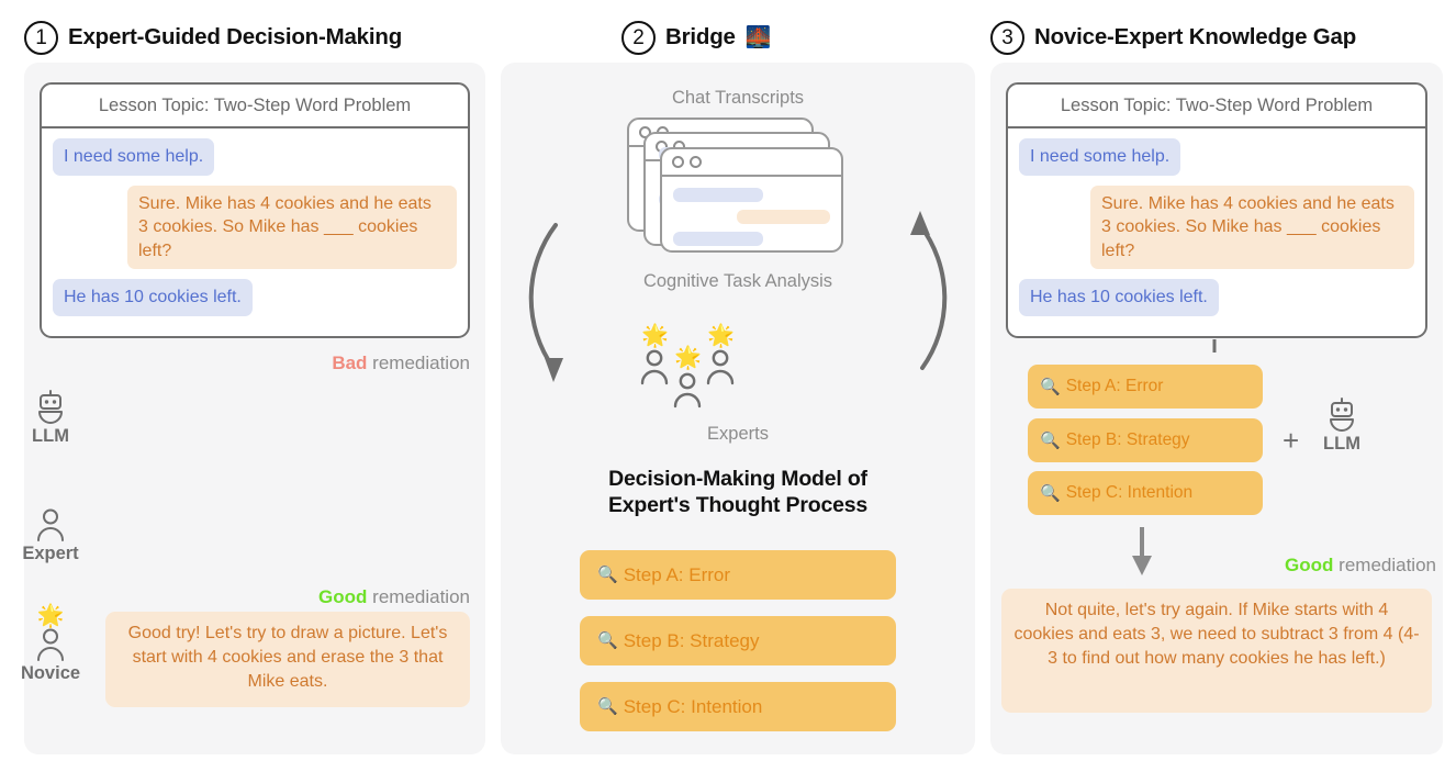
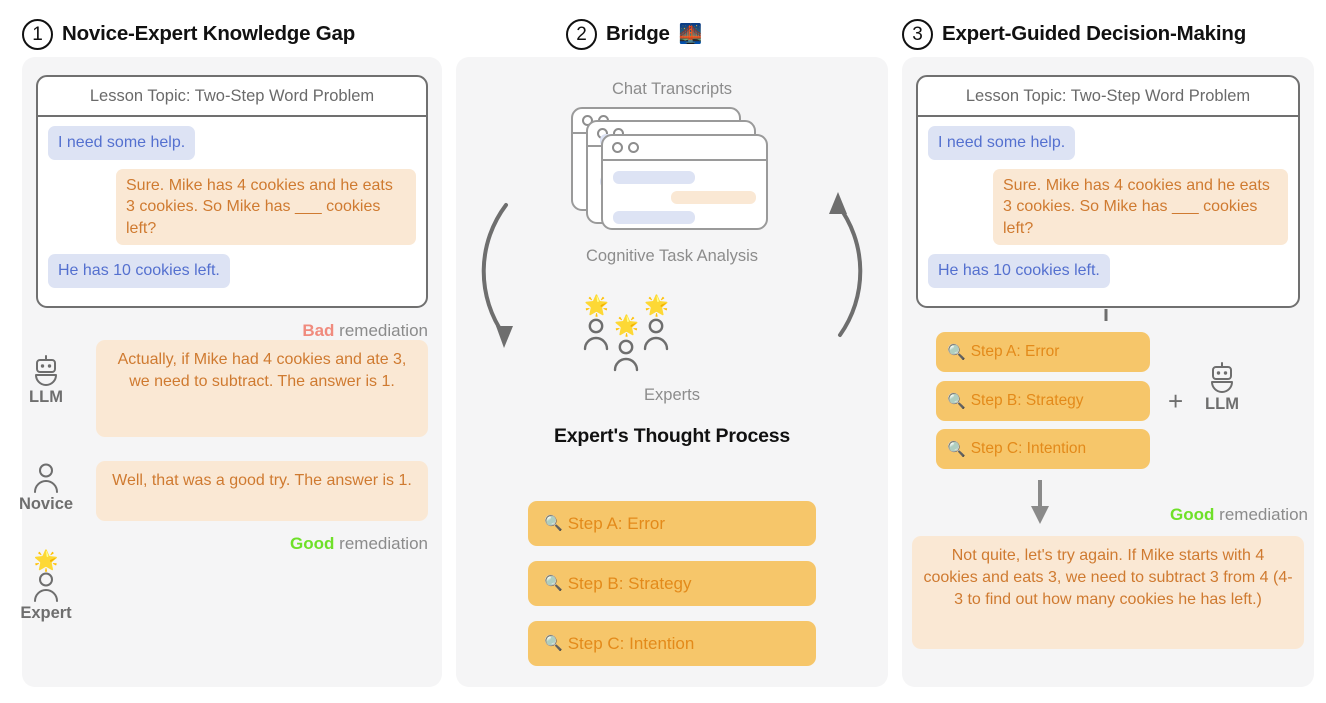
  1
- Expert-Guided Decision-Making
+ Novice-Expert Knowledge Gap
  2
  Bridge
  🌉
  3
- Novice-Expert Knowledge Gap
+ Expert-Guided Decision-Making
  Lesson Topic: Two-Step Word Problem
  I need some help.
  Sure. Mike has 4 cookies and he eats 3 cookies. So Mike has ___ cookies left?
  He has 10 cookies left.
  Bad remediation
  LLM
+ Actually, if Mike had 4 cookies and ate 3, we need to subtract. The answer is 1.
- Expert
+ Novice
+ Well, that was a good try. The answer is 1.
  Good remediation
  🌟
- Novice
+ Expert
- Good try! Let's try to draw a picture. Let's start with 4 cookies and erase the 3 that Mike eats.
  Chat Transcripts
  Cognitive Task Analysis
  🌟
  🌟
  🌟
  Experts
- Decision-Making Model of
  Expert's Thought Process
  🔍
  Step A: Error
  🔍
  Step B: Strategy
  🔍
  Step C: Intention
  Lesson Topic: Two-Step Word Problem
  I need some help.
  Sure. Mike has 4 cookies and he eats 3 cookies. So Mike has ___ cookies left?
  He has 10 cookies left.
  🔍
  Step A: Error
  🔍
  Step B: Strategy
  🔍
  Step C: Intention
  +
  LLM
  Good remediation
  Not quite, let's try again. If Mike starts with 4 cookies and eats 3, we need to subtract 3 from 4 (4-3 to find out how many cookies he has left.)
